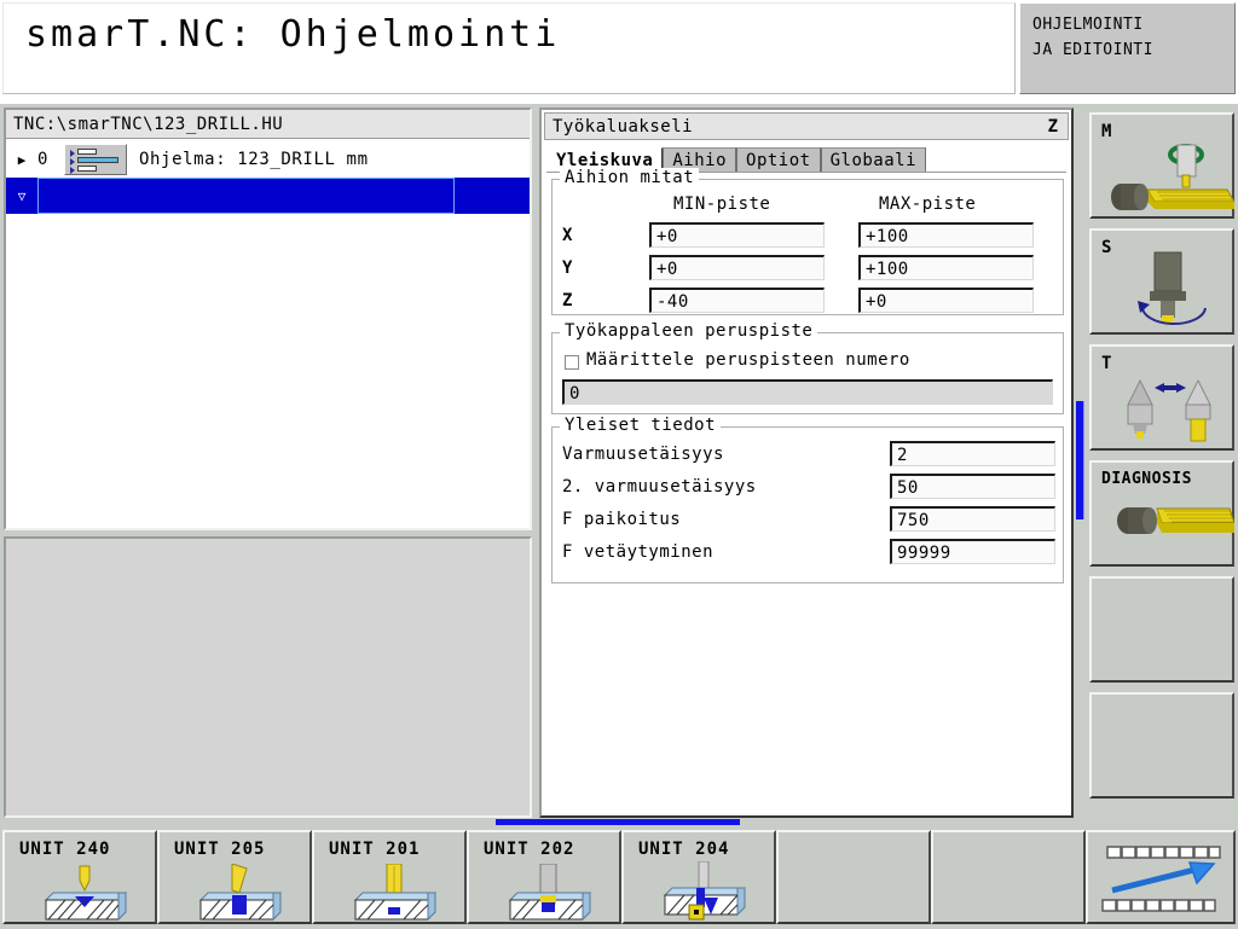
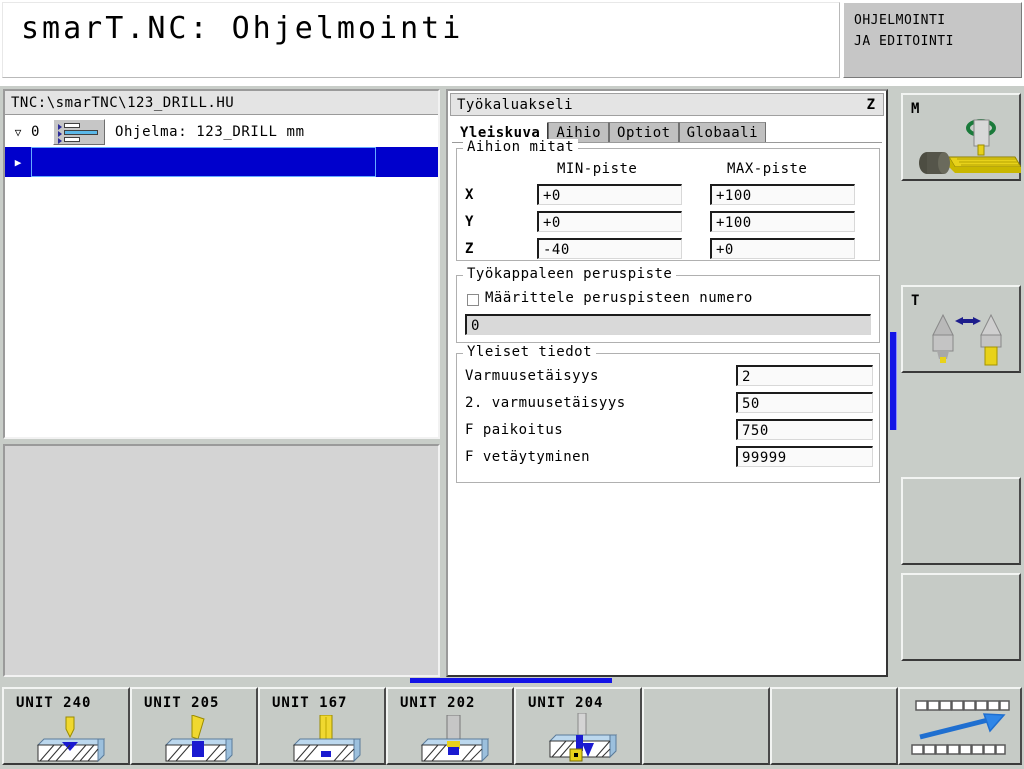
  smarT.NC: Ohjelmointi
  OHJELMOINTI
  JA EDITOINTI
  TNC:\smarTNC\123_DRILL.HU
- ▶
+ ▽
  0
  Ohjelma: 123_DRILL mm
- ▽
+ ▶
  Työkaluakseli
  Z
  Yleiskuva
  Aihio
  Optiot
  Globaali
  Aihion mitat
  MIN-piste
  MAX-piste
  X
  +0
  +100
  Y
  +0
  +100
  Z
  -40
  +0
  Työkappaleen peruspiste
  Määrittele peruspisteen numero
  0
  Yleiset tiedot
  Varmuusetäisyys
  2
  2. varmuusetäisyys
  50
  F paikoitus
  750
  F vetäytyminen
  99999
  M
- S
  T
- DIAGNOSIS
  UNIT 240
  UNIT 205
- UNIT 201
+ UNIT 167
  UNIT 202
  UNIT 204
